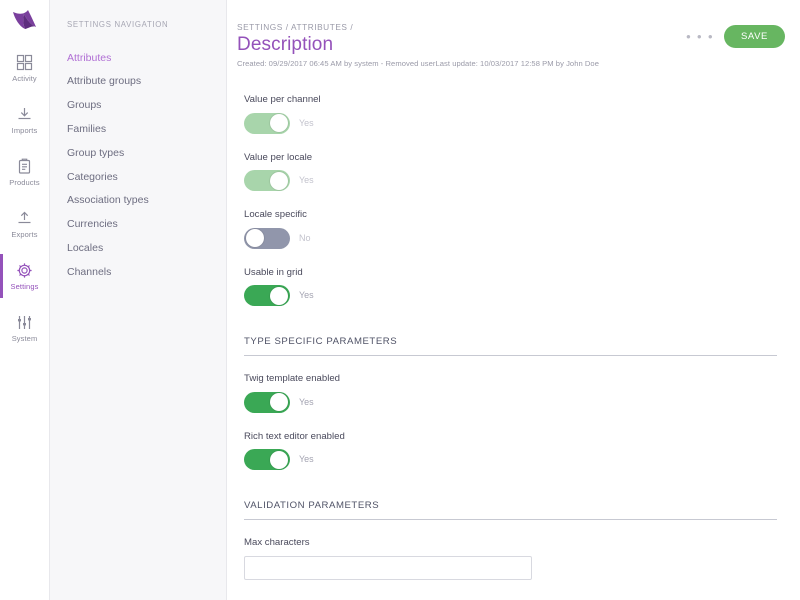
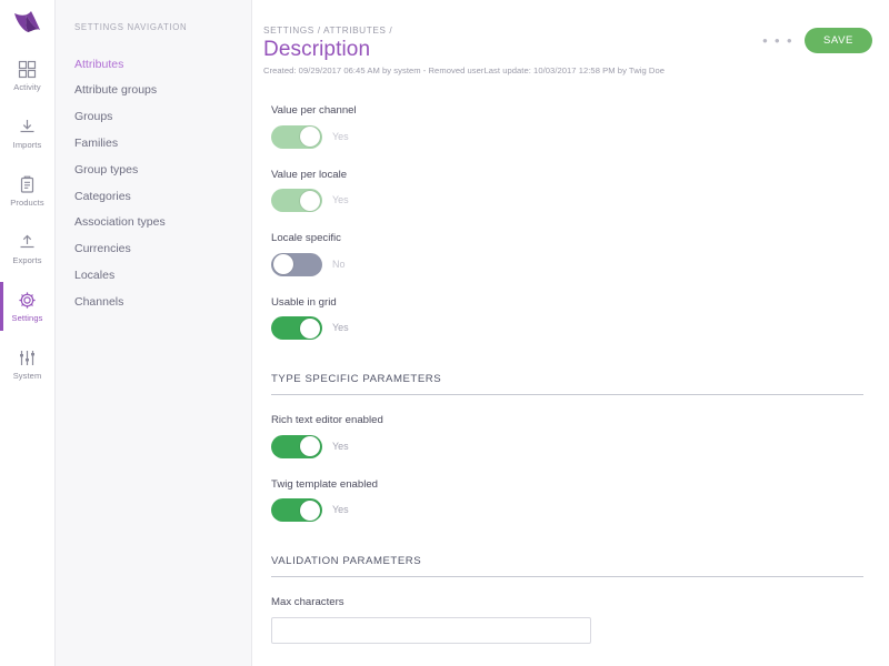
  Activity
  Imports
  Products
  Exports
  Settings
  System
  SETTINGS NAVIGATION
  Attributes
  Attribute groups
  Groups
  Families
  Group types
  Categories
  Association types
  Currencies
  Locales
  Channels
  SETTINGS / ATTRIBUTES /
  Description
- Created: 09/29/2017 06:45 AM by system - Removed userLast update: 10/03/2017 12:58 PM by John Doe
+ Created: 09/29/2017 06:45 AM by system - Removed userLast update: 10/03/2017 12:58 PM by Twig Doe
  • • •
  SAVE
  Value per channel
  Yes
  Value per locale
  Yes
  Locale specific
  No
  Usable in grid
  Yes
  TYPE SPECIFIC PARAMETERS
- Twig template enabled
+ Rich text editor enabled
  Yes
- Rich text editor enabled
+ Twig template enabled
  Yes
  VALIDATION PARAMETERS
  Max characters
